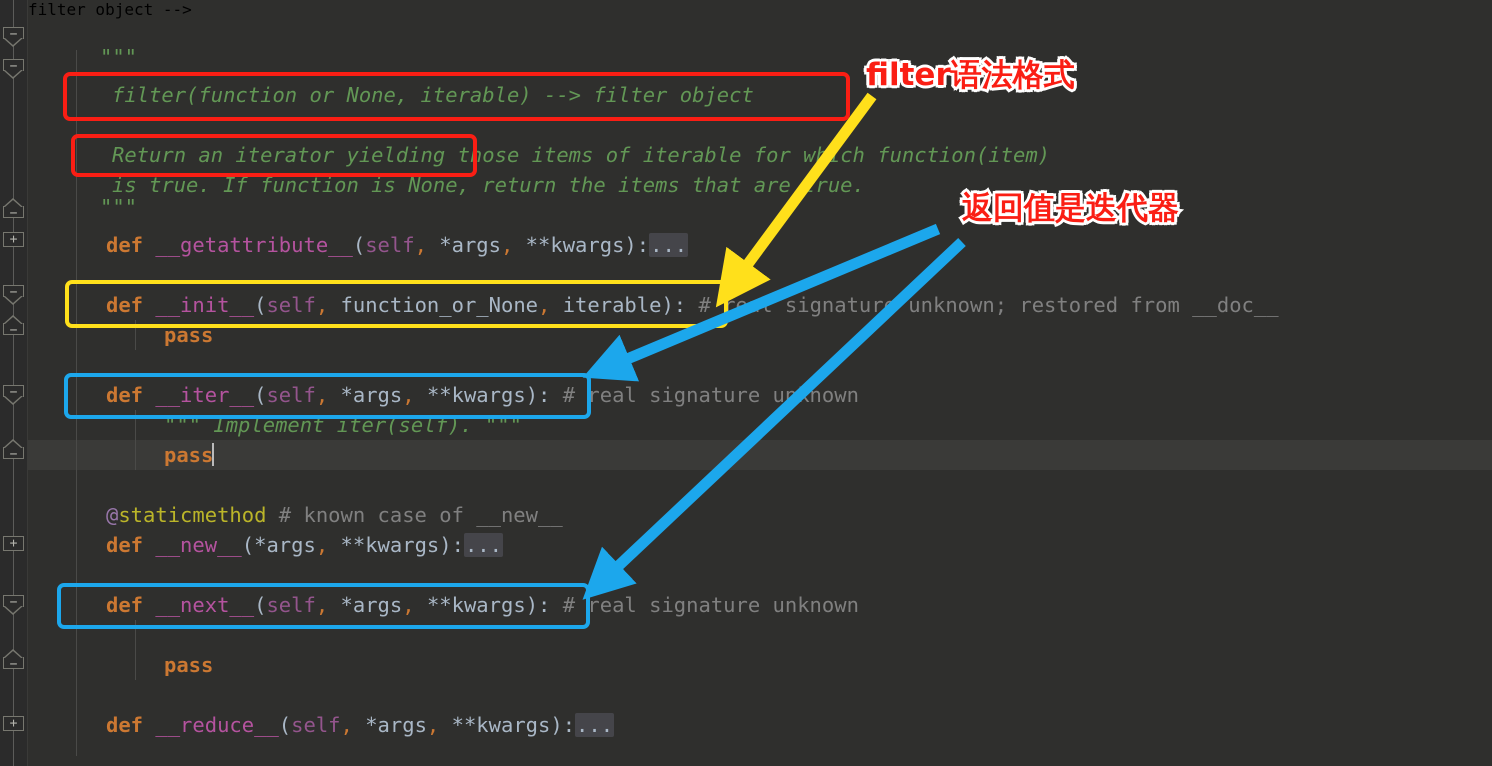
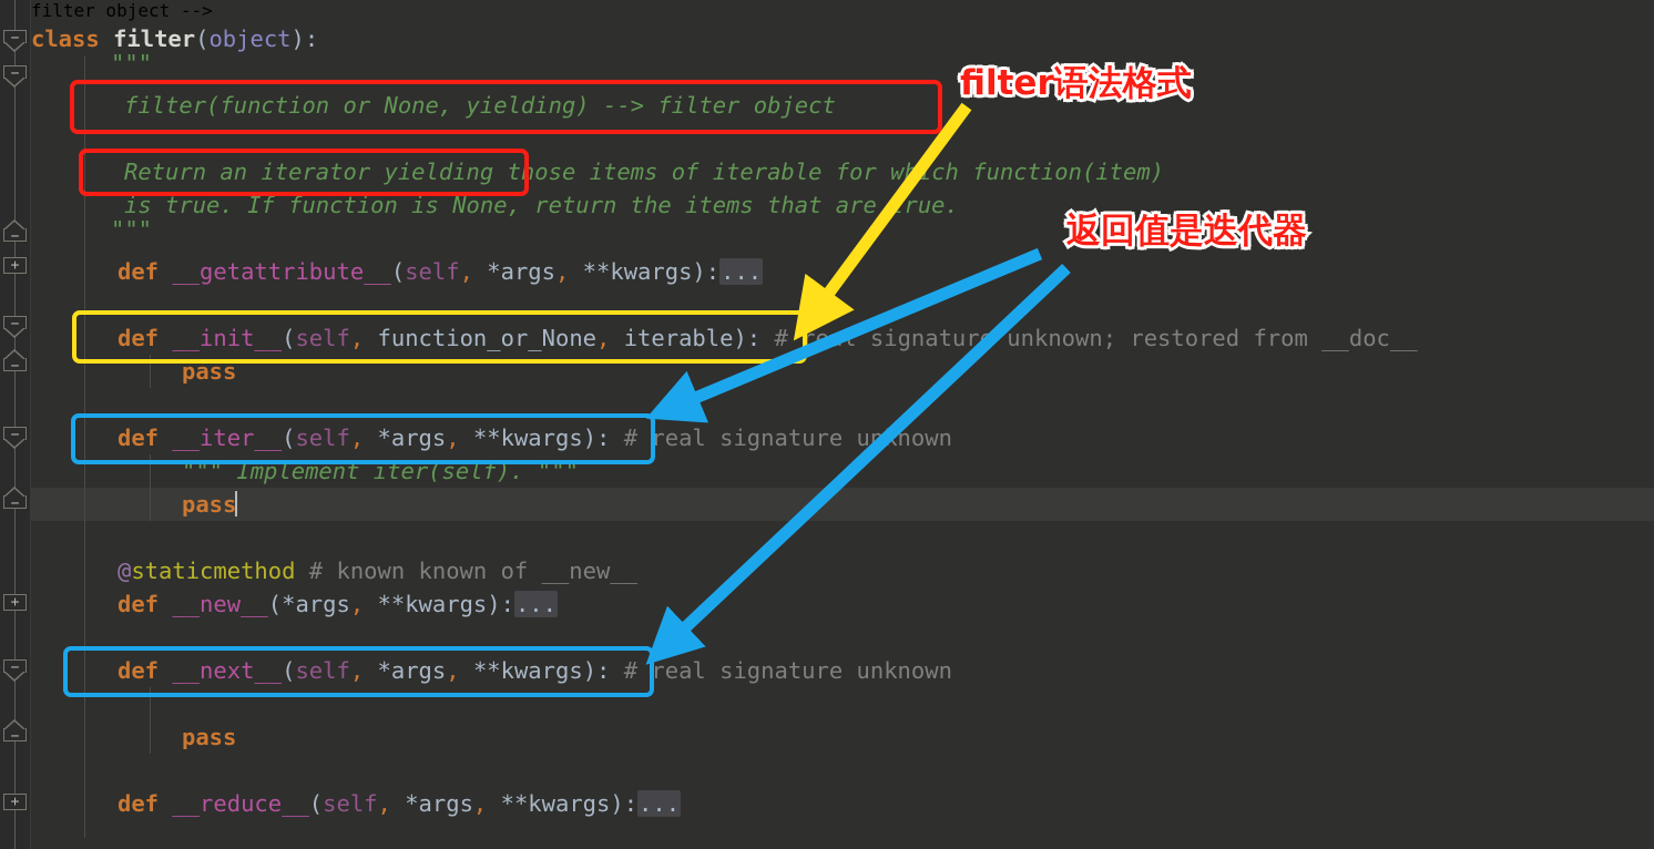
  −
  −
  −
  +
  −
  −
  −
  −
  +
  −
  −
  +
+ class filter(object):
  """
  filter object -->
- filter(function or None, iterable) --> filter object
+ filter(function or None, yielding) --> filter object
  Return an iterator yielding those items of iterable for wch function(item)
  is true. If function is None, return the items that arerue.
  """
  def __getattribute__(self, *args, **kwargs):...
  def __init__(self, function_or_None, iterable): # re signatur unknown; restored from __doc__
  pass
  def __iter__(self, *args, **kwargs): # real signature unnown
  """ Implement iter(self). """
  pass
- @staticmethod # known case of __new__
+ @staticmethod # known known of __new__
  def __new__(*args, **kwargs):...
  def __next__(self, *args, **kwargs): # real signature unknown
  pass
  def __reduce__(self, *args, **kwargs):...
  filter语法格式
  返回值是迭代器
